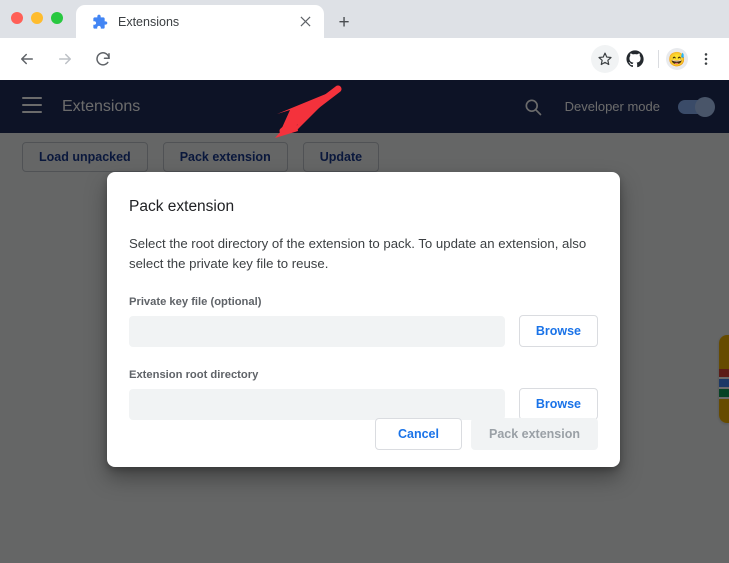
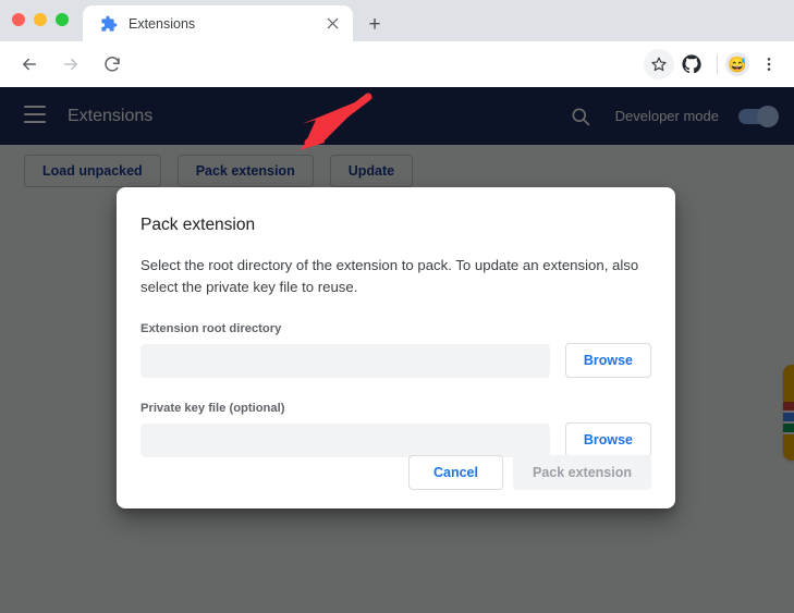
  Extensions
  +
  😅
  Extensions
  Developer mode
  Load unpacked
  Pack extension
  Update
  Pack extension
  Select the root directory of the extension to pack. To update an extension, also select the private key file to reuse.
- Private key file (optional)
+ Extension root directory
  Browse
- Extension root directory
+ Private key file (optional)
  Browse
  Cancel
  Pack extension
